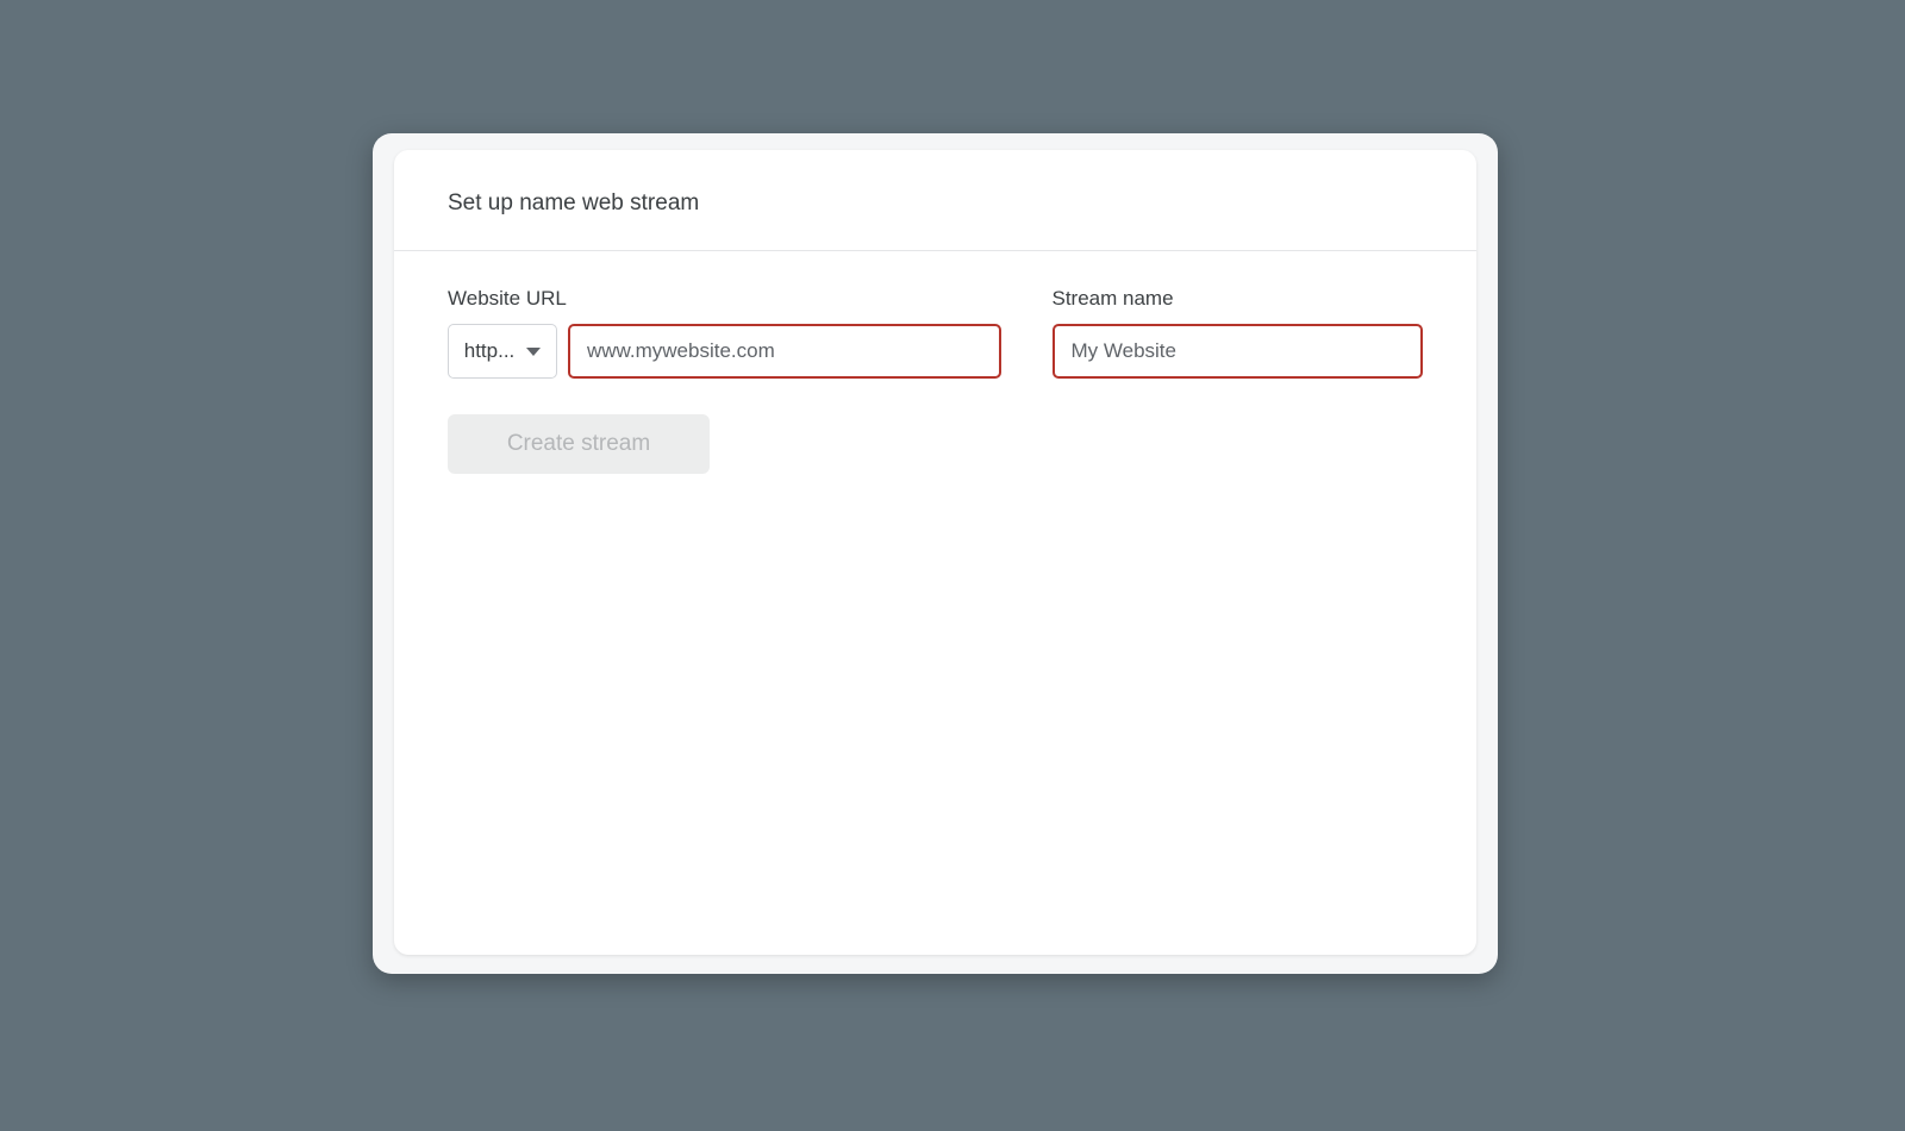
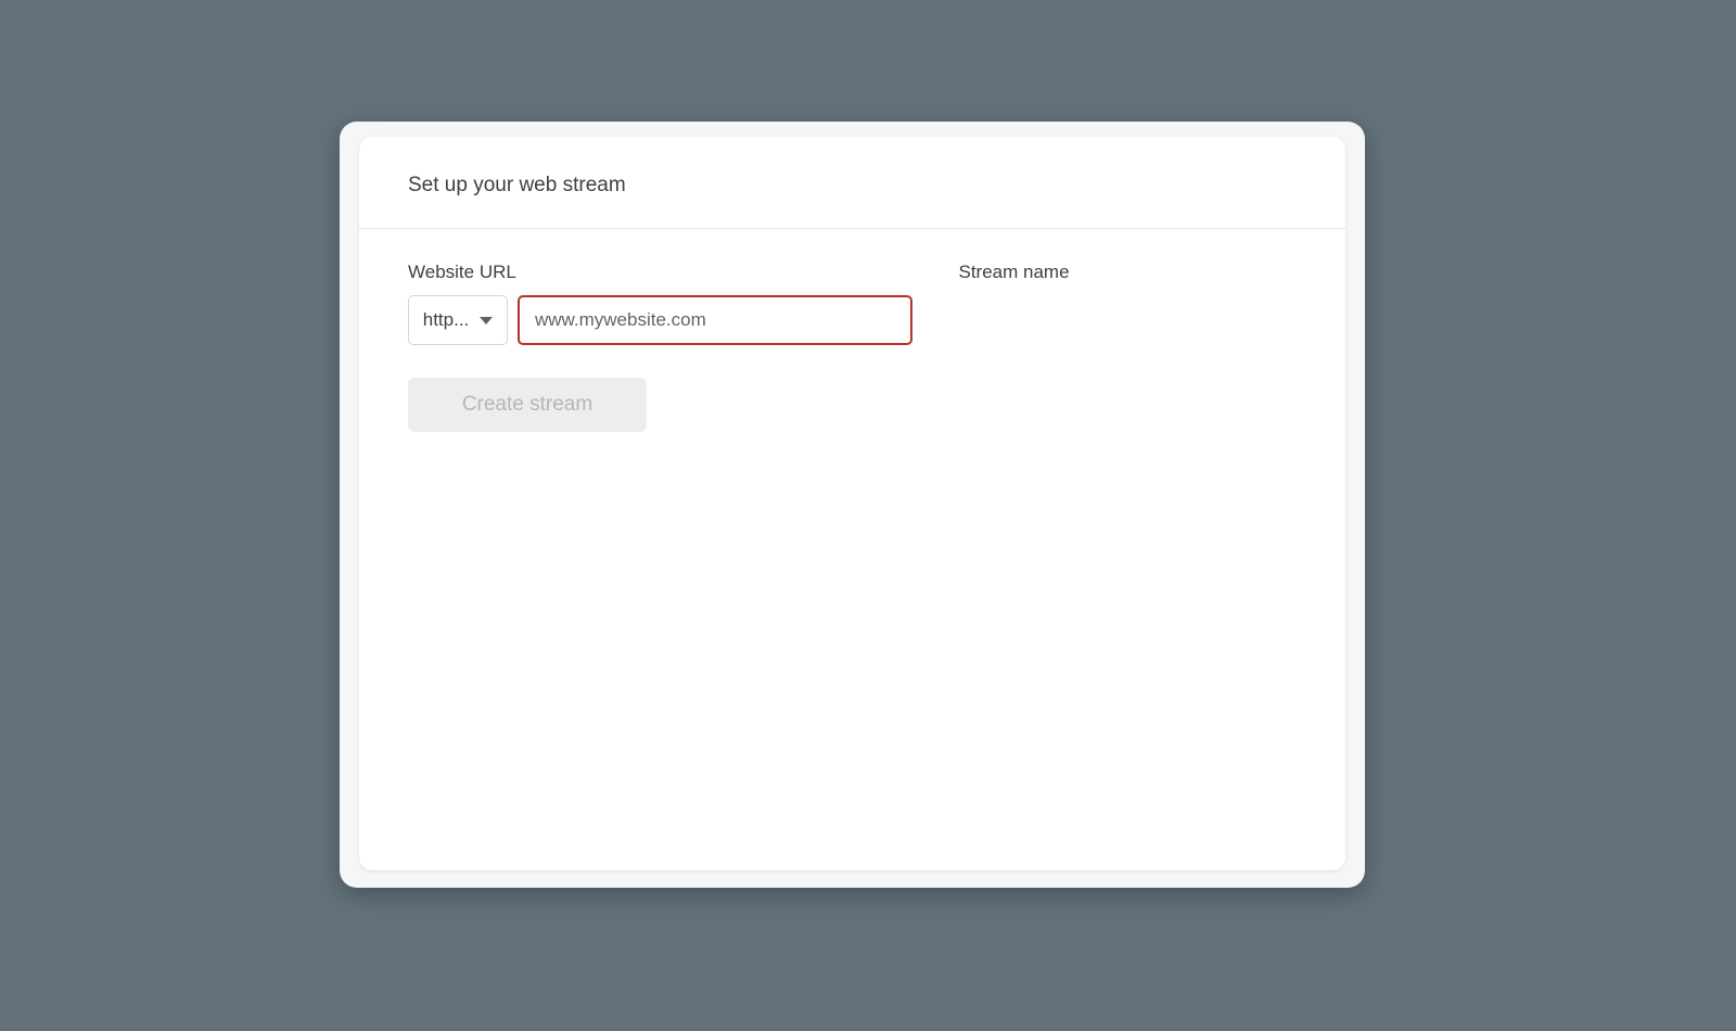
- Set up name web stream
+ Set up your web stream
  Website URL
  http...
  www.mywebsite.com
  Stream name
- My Website
  Create stream
